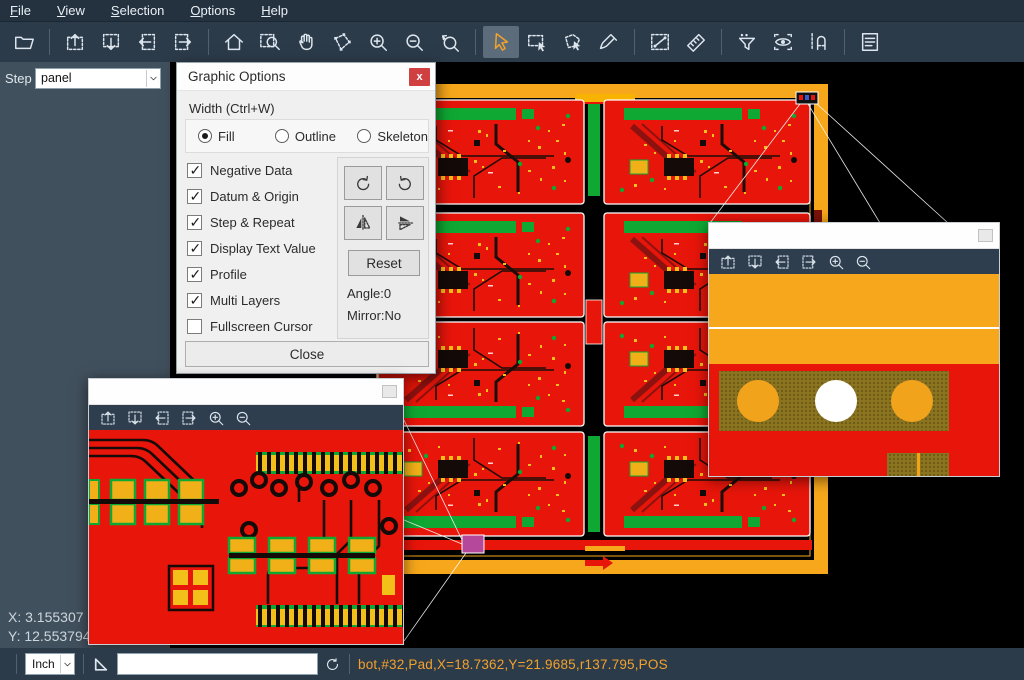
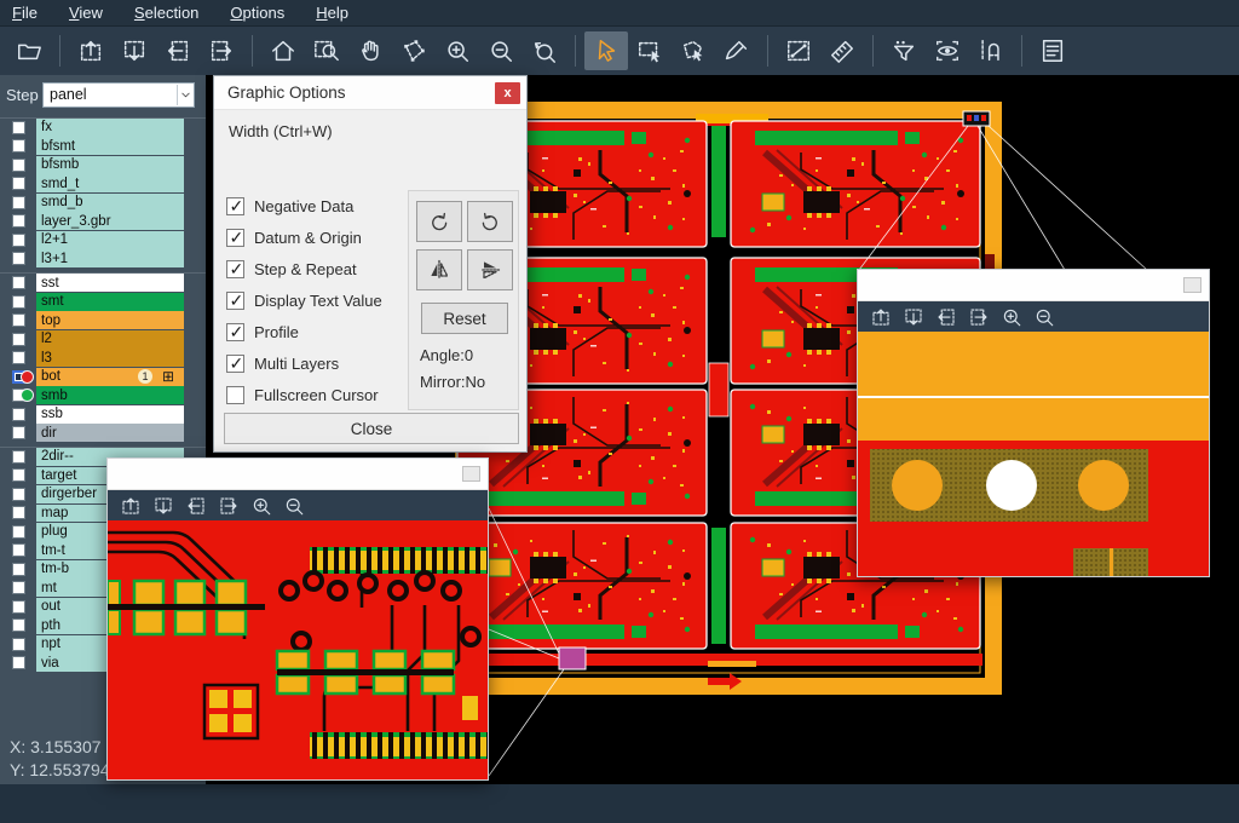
  File
  View
  Selection
  Options
  Help
  Step
  panel
+ fx
+ bfsmt
+ bfsmb
+ smd_t
+ smd_b
+ layer_3.gbr
+ l2+1
+ l3+1
+ sst
+ smt
+ top
+ l2
+ l3
+ bot
+ 1
+ smb
+ ssb
+ dir
+ 2dir--
+ target
+ dirgerber
+ map
+ plug
+ tm-t
+ tm-b
+ mt
+ out
+ pth
+ npt
+ via
  X: 3.155307
  Y: 12.553794
  Graphic Options
  x
  Width (Ctrl+W)
- Fill
- Outline
- Skeleton
  Negative Data
  Datum & Origin
  Step & Repeat
  Display Text Value
  Profile
  Multi Layers
  Fullscreen Cursor
  Reset
  Angle:0
  Mirror:No
  Close
- Inch
- bot,#32,Pad,X=18.7362,Y=21.9685,r137.795,POS
